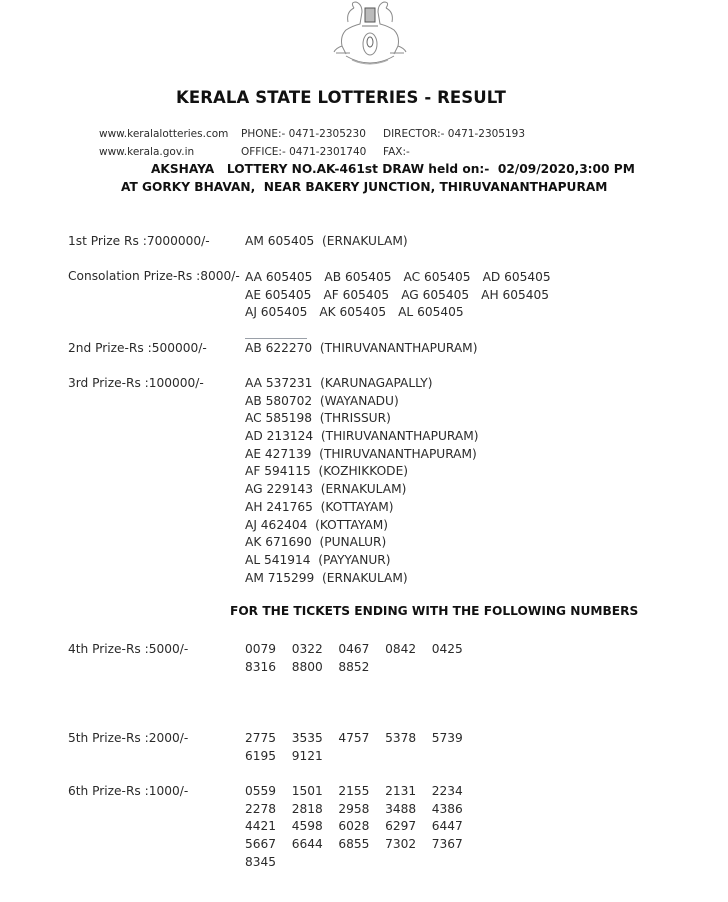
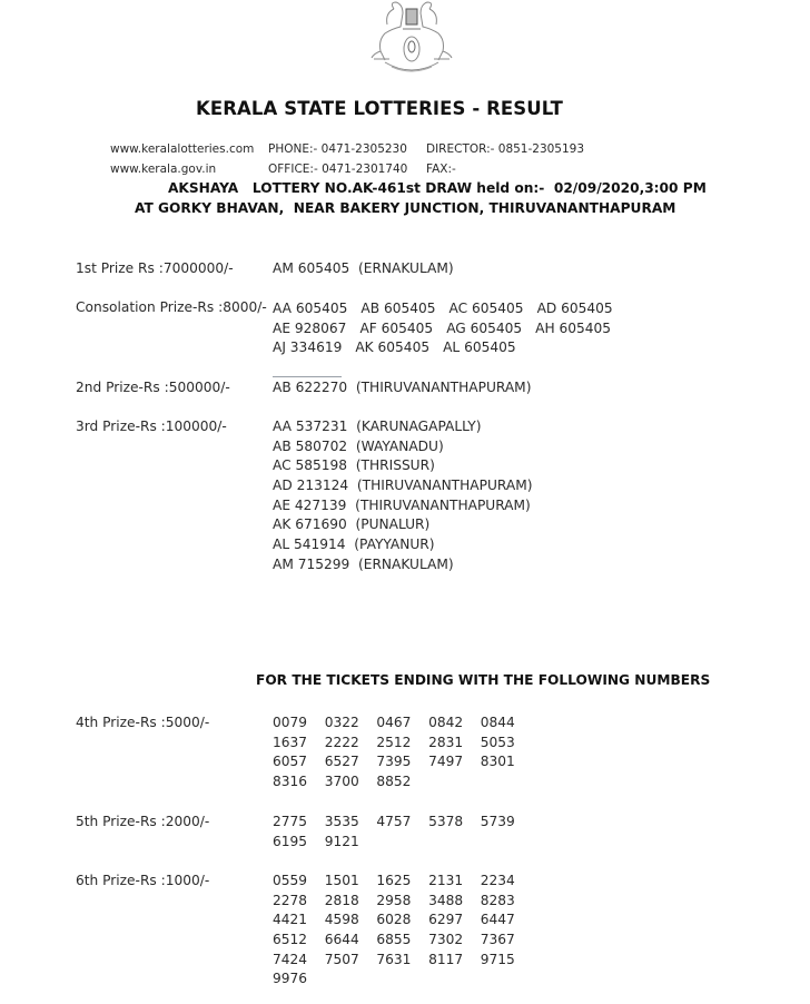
  KERALA STATE LOTTERIES - RESULT
  www.keralalotteries.com
  PHONE:- 0471-2305230
- DIRECTOR:- 0471-2305193
+ DIRECTOR:- 0851-2305193
  www.kerala.gov.in
  OFFICE:- 0471-2301740
  FAX:-
  AKSHAYA LOTTERY NO.AK-461st DRAW held on:- 02/09/2020,3:00 PM
  AT GORKY BHAVAN, NEAR BAKERY JUNCTION, THIRUVANANTHAPURAM
  1st Prize Rs :7000000/-
  AM 605405 (ERNAKULAM)
  Consolation Prize-Rs :8000/-
  AA 605405 AB 605405 AC 605405 AD 605405
- AE 605405 AF 605405 AG 605405 AH 605405
+ AE 928067 AF 605405 AG 605405 AH 605405
- AJ 605405 AK 605405 AL 605405
+ AJ 334619 AK 605405 AL 605405
  2nd Prize-Rs :500000/-
  AB 622270 (THIRUVANANTHAPURAM)
  3rd Prize-Rs :100000/-
  AA 537231 (KARUNAGAPALLY)
  AB 580702 (WAYANADU)
  AC 585198 (THRISSUR)
  AD 213124 (THIRUVANANTHAPURAM)
  AE 427139 (THIRUVANANTHAPURAM)
- AF 594115 (KOZHIKKODE)
- AG 229143 (ERNAKULAM)
- AH 241765 (KOTTAYAM)
- AJ 462404 (KOTTAYAM)
  AK 671690 (PUNALUR)
  AL 541914 (PAYYANUR)
  AM 715299 (ERNAKULAM)
  FOR THE TICKETS ENDING WITH THE FOLLOWING NUMBERS
  4th Prize-Rs :5000/-
- 0079 0322 0467 0842 0425
+ 0079 0322 0467 0842 0844
+ 1637 2222 2512 2831 5053
+ 6057 6527 7395 7497 8301
- 8316 8800 8852
+ 8316 3700 8852
  5th Prize-Rs :2000/-
  2775 3535 4757 5378 5739
  6195 9121
  6th Prize-Rs :1000/-
- 0559 1501 2155 2131 2234
+ 0559 1501 1625 2131 2234
- 2278 2818 2958 3488 4386
+ 2278 2818 2958 3488 8283
  4421 4598 6028 6297 6447
- 5667 6644 6855 7302 7367
+ 6512 6644 6855 7302 7367
+ 7424 7507 7631 8117 9715
- 8345
+ 9976
